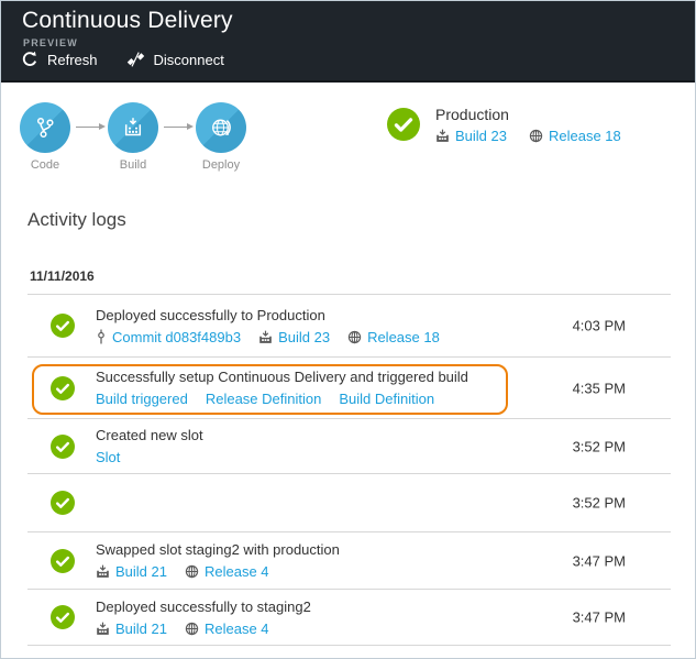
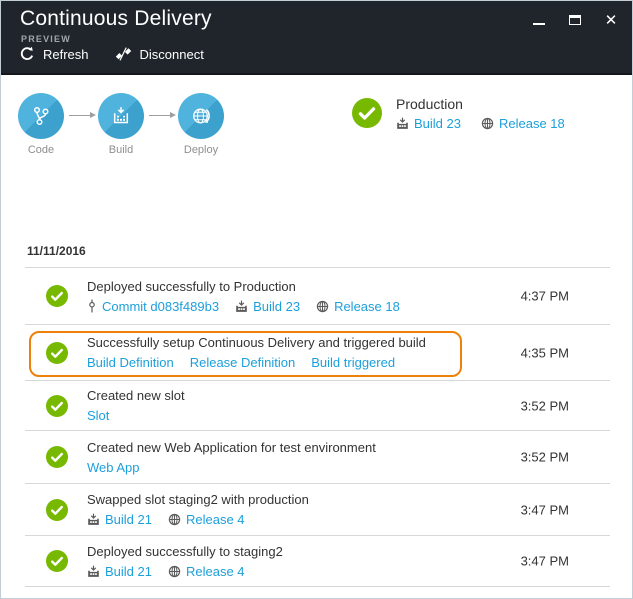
  Continuous Delivery
  PREVIEW
+ ✕
  Refresh
  Disconnect
  Code
  Build
  Deploy
  Production
  Build 23
  Release 18
- Activity logs
  11/11/2016
  Deployed successfully to Production
  Commit d083f489b3
  Build 23
  Release 18
- 4:03 PM
+ 4:37 PM
  Successfully setup Continuous Delivery and triggered build
- Build triggered
+ Build Definition
  Release Definition
- Build Definition
+ Build triggered
  4:35 PM
  Created new slot
  Slot
  3:52 PM
+ Created new Web Application for test environment
+ Web App
  3:52 PM
  Swapped slot staging2 with production
  Build 21
  Release 4
  3:47 PM
  Deployed successfully to staging2
  Build 21
  Release 4
  3:47 PM
